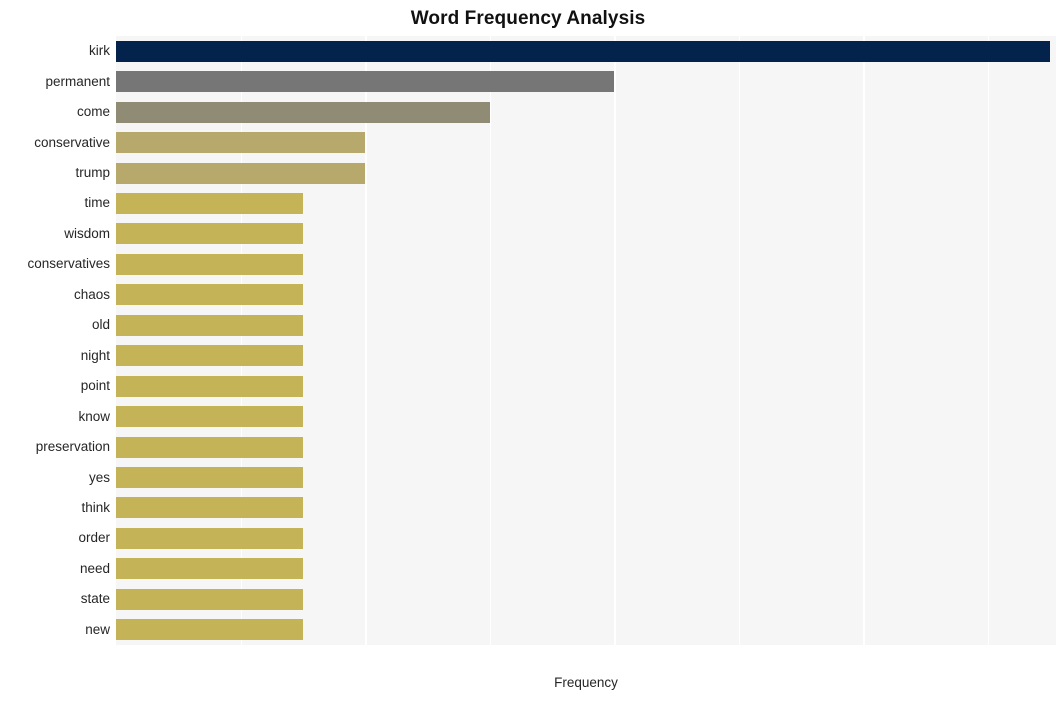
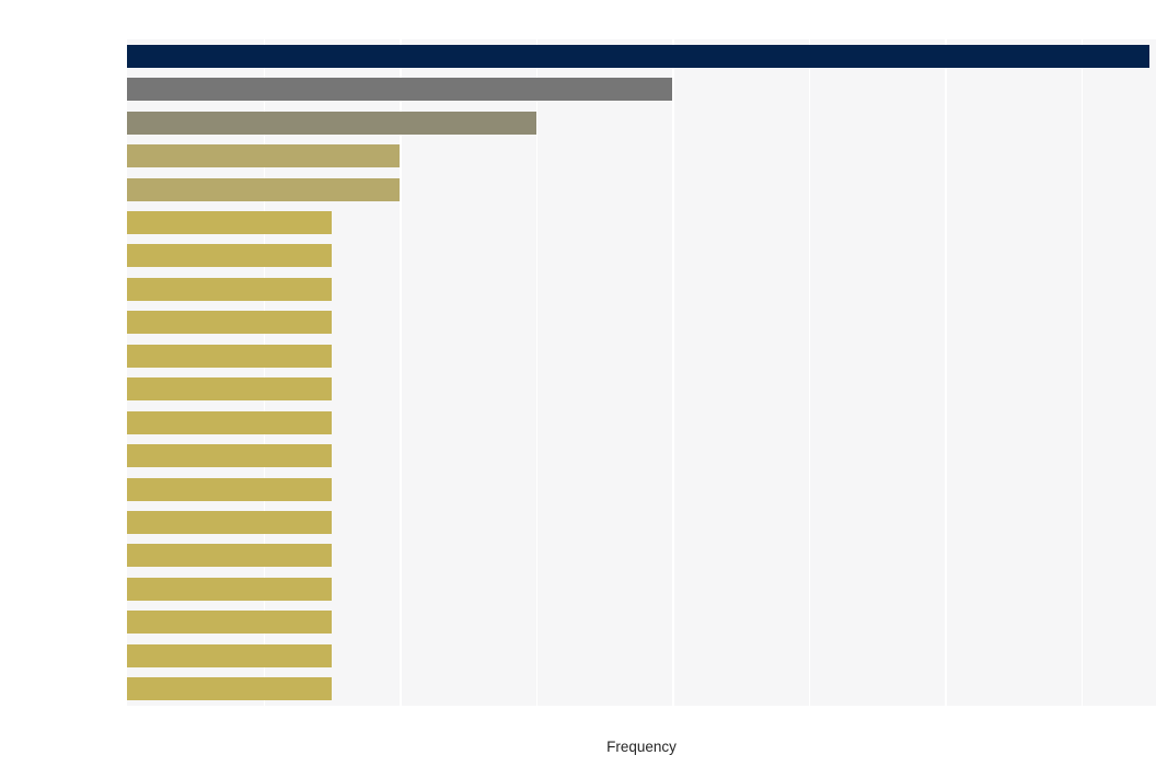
- Word Frequency Analysis
- kirk
- permanent
- come
- conservative
- trump
- time
- wisdom
- conservatives
- chaos
- old
- night
- point
- know
- preservation
- yes
- think
- order
- need
- state
- new
  Frequency
